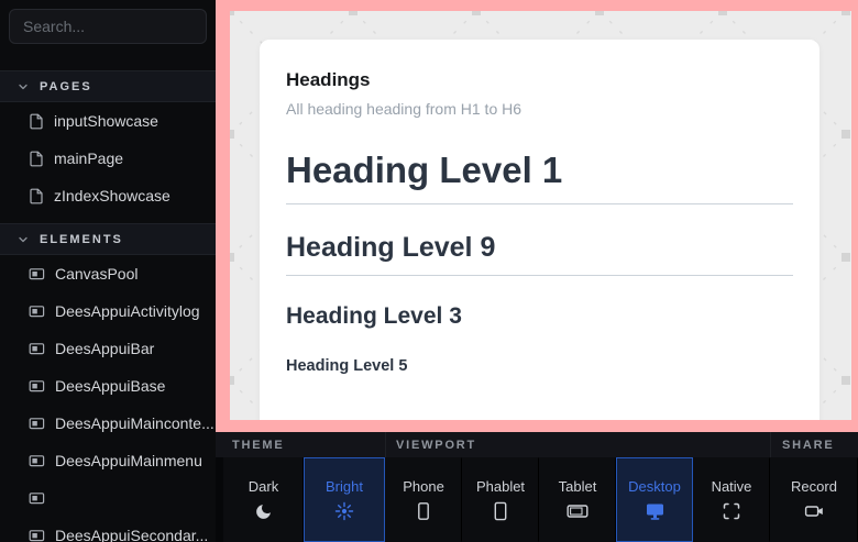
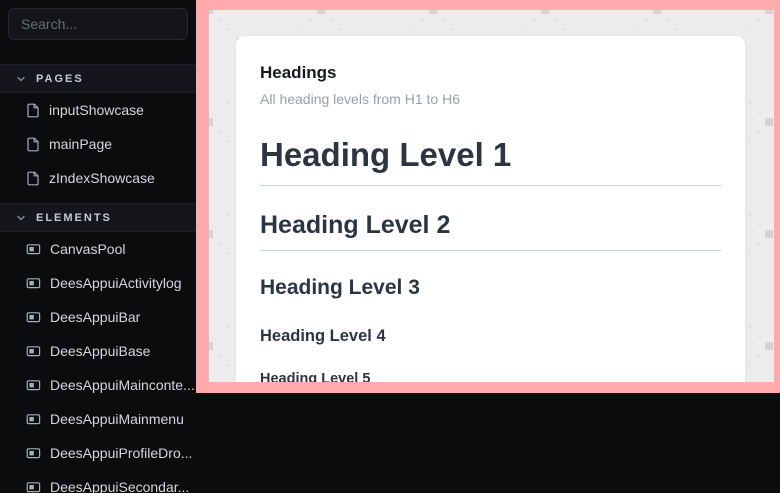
  Search...
  PAGES
  inputShowcase
  mainPage
  zIndexShowcase
  ELEMENTS
  CanvasPool
  DeesAppuiActivitylog
  DeesAppuiBar
  DeesAppuiBase
  DeesAppuiMainconte...
  DeesAppuiMainmenu
+ DeesAppuiProfileDro...
  DeesAppuiSecondar...
  Headings
- All heading heading from H1 to H6
+ All heading levels from H1 to H6
  Heading Level 1
- Heading Level 9
+ Heading Level 2
  Heading Level 3
+ Heading Level 4
  Heading Level 5
- THEME
- VIEWPORT
- SHARE
- Dark
- Bright
- Phone
- Phablet
- Tablet
- Desktop
- Native
- Record
